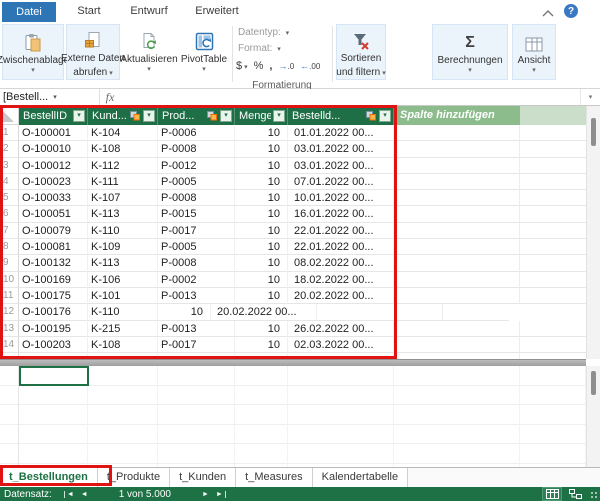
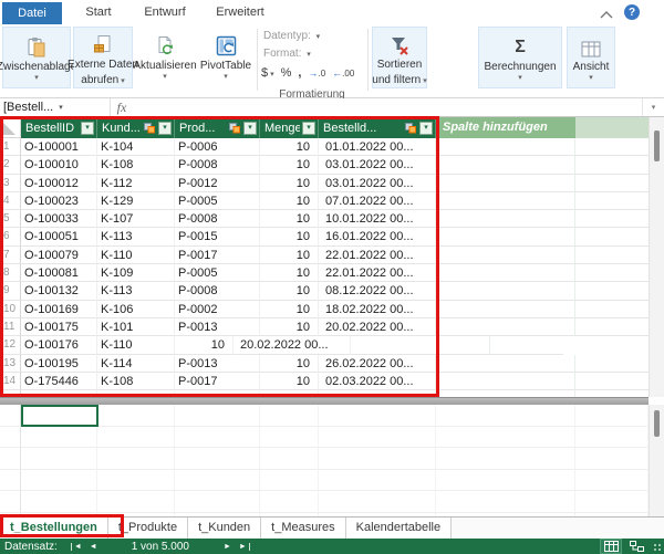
  Datei
  Start
  Entwurf
  Erweitert
  ?
  wischenablag
  Externe Daten
  abrufen
  Aktualisieren
  PivotTable
  Datentyp:
  Format:
  %
  ,
  →.0
  ←.00
  Formatierung
  Sortieren
  und filtern
  Σ
  Berechnungen
  Ansicht
  [Bestell...
  fx
  BestellID
  Kund...
  Prod...
  Menge
  Bestelld...
  Spalte hinzufügen
  1
  O-100001
  K-104
  P-0006
  10
  01.01.2022 00...
  2
  O-100010
  K-108
  P-0008
  10
  03.01.2022 00...
  3
  O-100012
  K-112
  P-0012
  10
  03.01.2022 00...
  4
  O-100023
- K-111
+ K-129
  P-0005
  10
  07.01.2022 00...
  5
  O-100033
  K-107
  P-0008
  10
  10.01.2022 00...
  6
  O-100051
  K-113
  P-0015
  10
  16.01.2022 00...
  7
  O-100079
  K-110
  P-0017
  10
  22.01.2022 00...
  8
  O-100081
  K-109
  P-0005
  10
  22.01.2022 00...
  9
  O-100132
  K-113
  P-0008
  10
- 08.02.2022 00...
+ 08.12.2022 00...
  10
  O-100169
  K-106
  P-0002
  10
  18.02.2022 00...
  11
  O-100175
  K-101
  P-0013
  10
  20.02.2022 00...
  12
  O-100176
  K-110
  10
  20.02.2022 00...
  13
  O-100195
- K-215
+ K-114
  P-0013
  10
  26.02.2022 00...
  14
- O-100203
+ O-175446
  K-108
  P-0017
  10
  02.03.2022 00...
  t_Bestellungen
  t_Produkte
  t_Kunden
  t_Measures
  Kalendertabelle
  Datensatz:
  1 von 5.000
